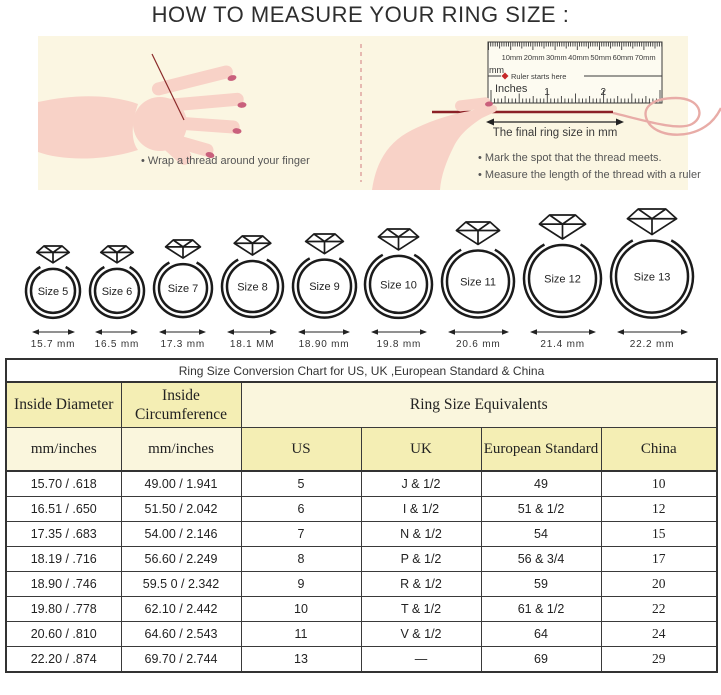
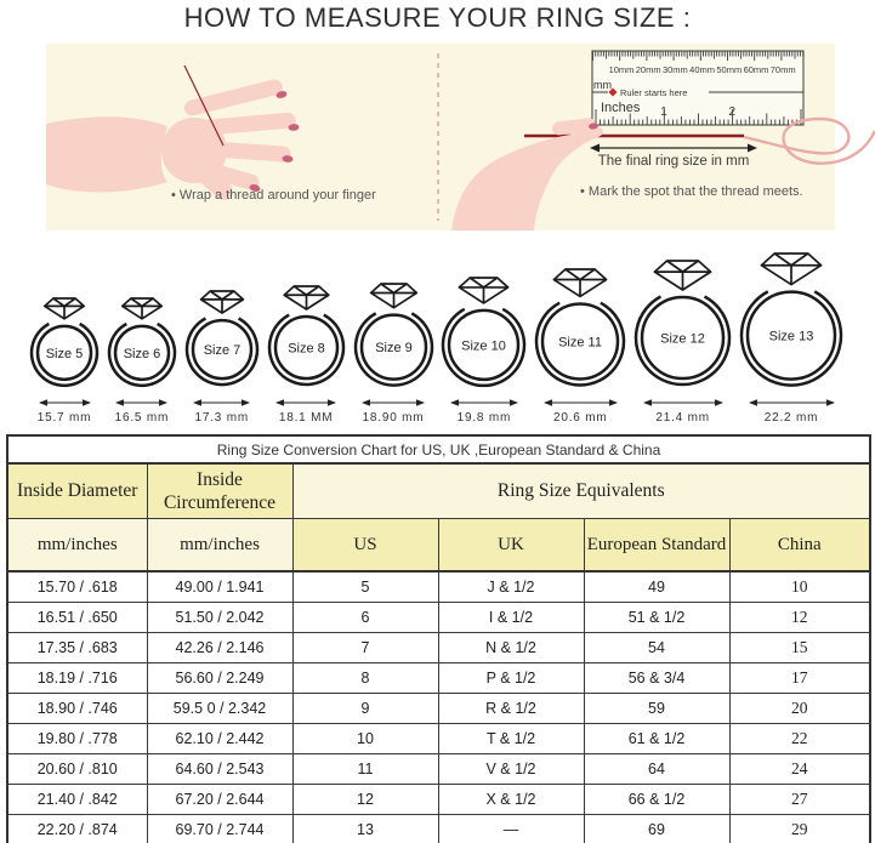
  HOW TO MEASURE YOUR RING SIZE :
  10mm
  20mm
  30mm
  40mm
  50mm
  60mm
  70mm
  mm
  Ruler starts here
  Inches
  The final ring size in mm
  • Wrap a thread around your finger
  • Mark the spot that the thread meets.
- • Measure the length of the thread with a ruler
  Size 5
  15.7 mm
  Size 6
  16.5 mm
  Size 7
  17.3 mm
  Size 8
  18.1 MM
  Size 9
  18.90 mm
  Size 10
  19.8 mm
  Size 11
  20.6 mm
  Size 12
  21.4 mm
  Size 13
  22.2 mm
  Ring Size Conversion Chart for US, UK ,European Standard & China
  Inside Diameter	Inside Circumference	Ring Size Equivalents
  mm/inches	mm/inches	US	UK	European Standard	China
  15.70 / .618	49.00 / 1.941	5	J & 1/2	49	10
  16.51 / .650	51.50 / 2.042	6	I & 1/2	51 & 1/2	12
- 17.35 / .683	54.00 / 2.146	7	N & 1/2	54	15
+ 17.35 / .683	42.26 / 2.146	7	N & 1/2	54	15
  18.19 / .716	56.60 / 2.249	8	P & 1/2	56 & 3/4	17
  18.90 / .746	59.5 0 / 2.342	9	R & 1/2	59	20
  19.80 / .778	62.10 / 2.442	10	T & 1/2	61 & 1/2	22
  20.60 / .810	64.60 / 2.543	11	V & 1/2	64	24
+ 21.40 / .842	67.20 / 2.644	12	X & 1/2	66 & 1/2	27
  22.20 / .874	69.70 / 2.744	13	—	69	29
